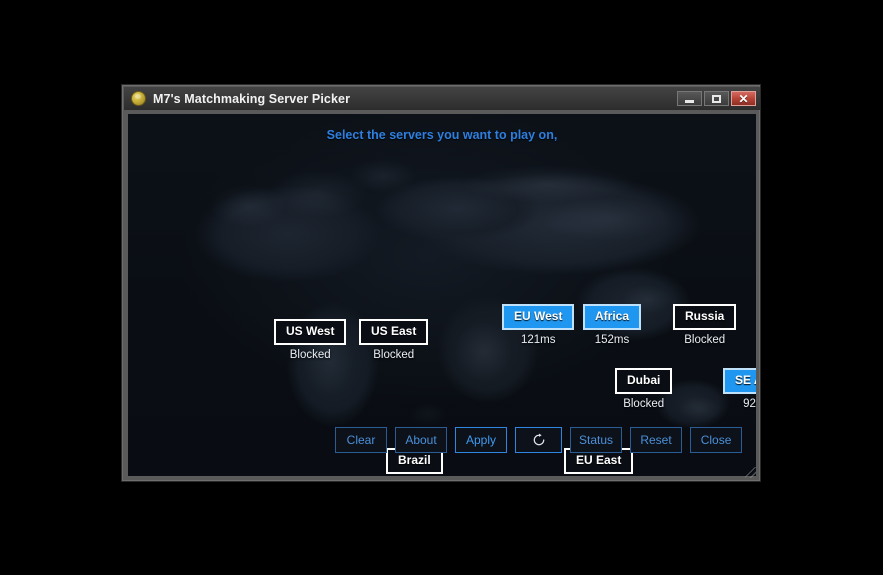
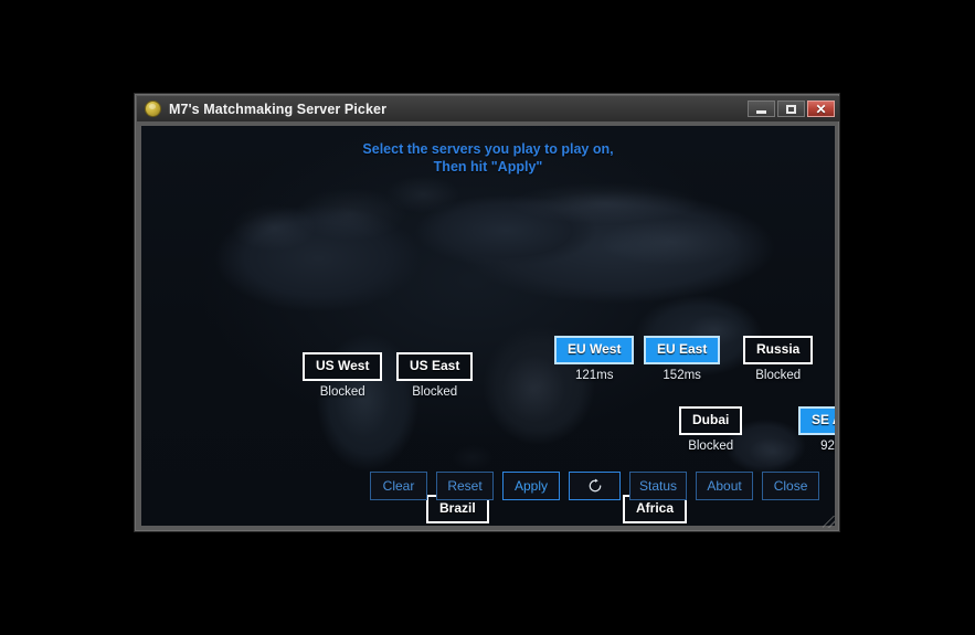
  M7's Matchmaking Server Picker
  ✕
- Select the servers you want to play on,
+ Select the servers you play to play on,
+ Then hit "Apply"
  US West
  Blocked
  US East
  Blocked
  EU West
  121ms
- Africa
+ EU East
  152ms
  Russia
  Blocked
  Dubai
  Blocked
  Brazil
- EU East
+ Africa
  Clear
- About
+ Reset
  Apply
  Status
- Reset
+ About
  Close
